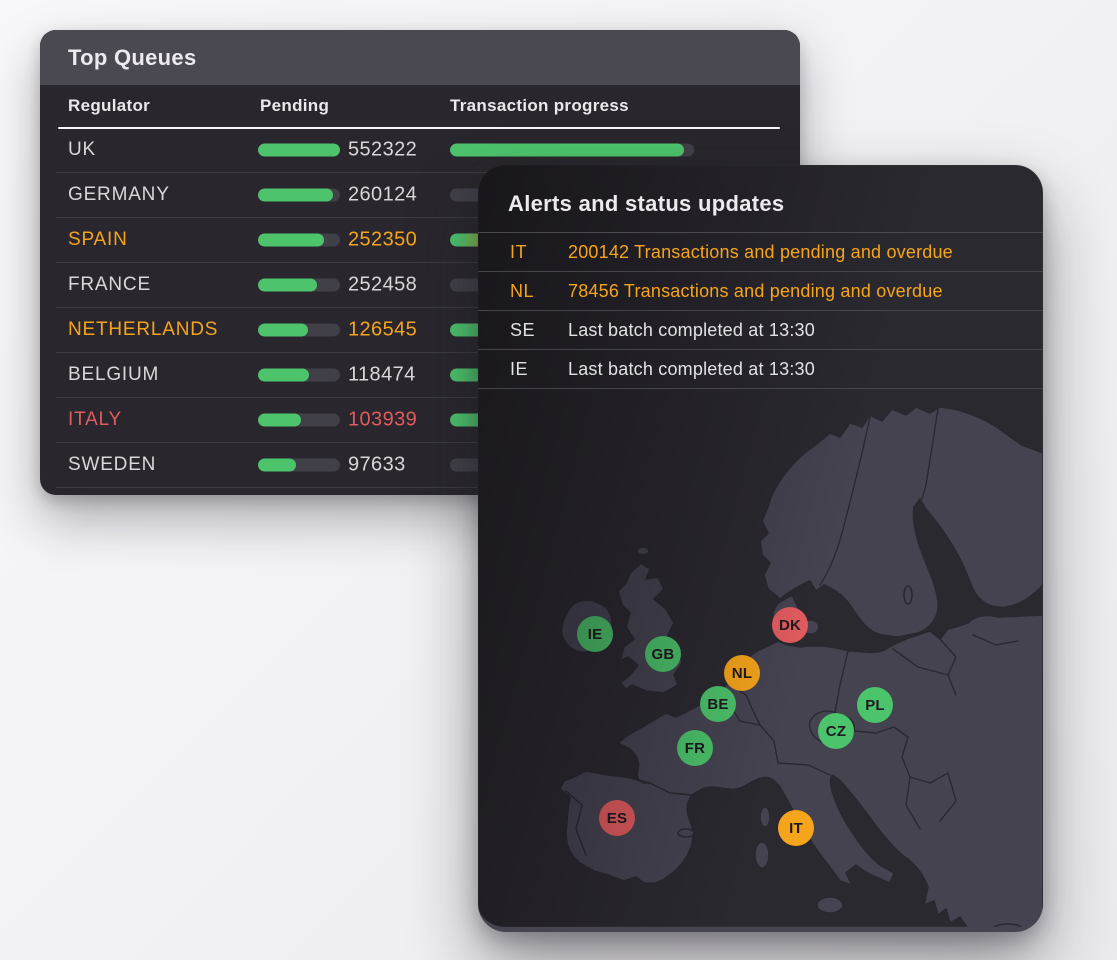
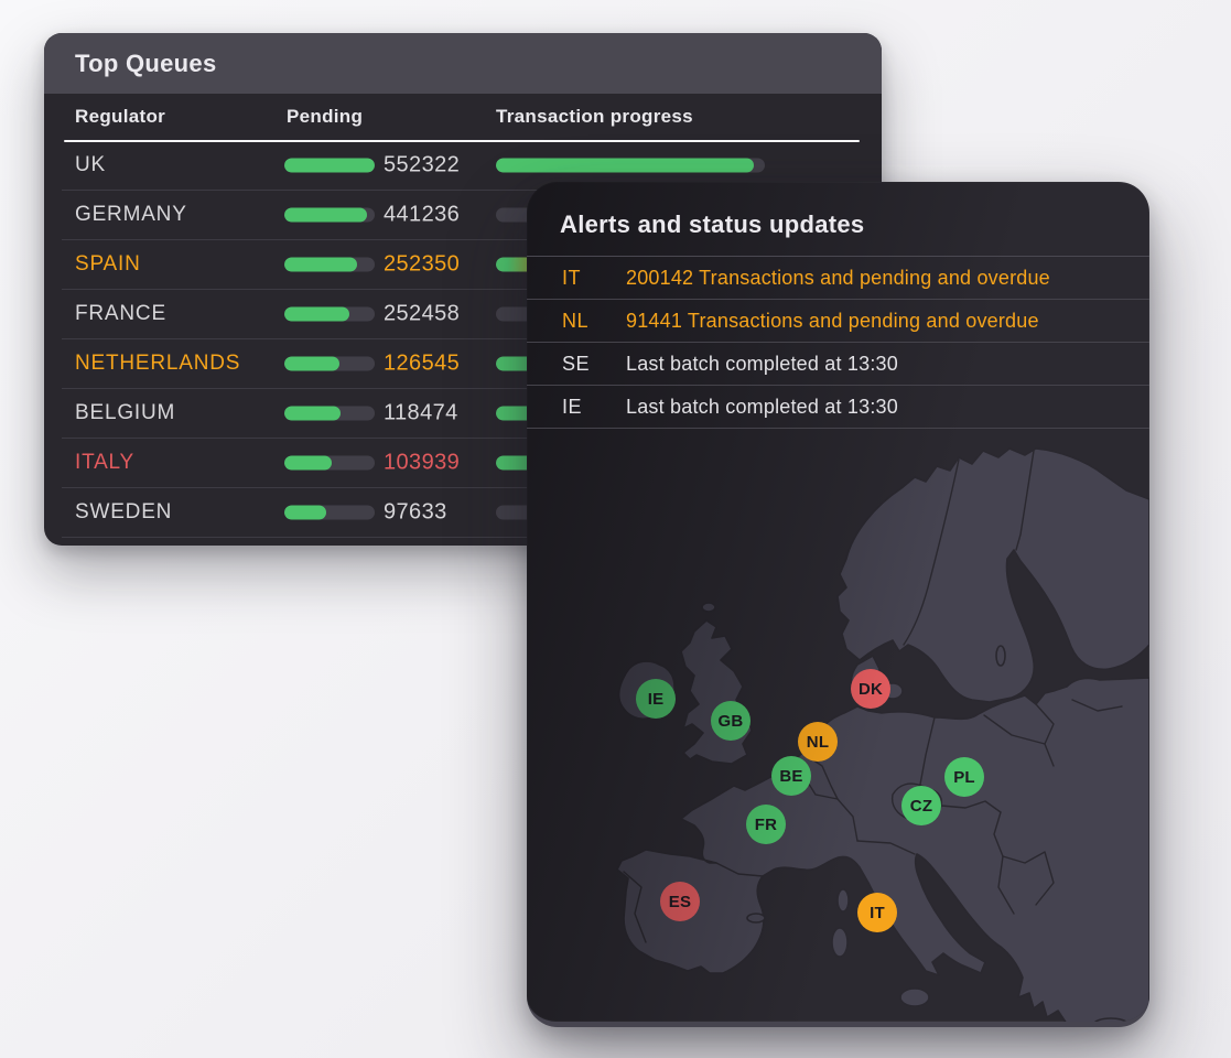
  Top Queues
  Regulator
  Pending
  Transaction progress
  UK
  552322
  GERMANY
- 260124
+ 441236
  SPAIN
  252350
  FRANCE
  252458
  NETHERLANDS
  126545
  BELGIUM
  118474
  ITALY
  103939
  SWEDEN
  97633
  Alerts and status updates
  IT
  200142 Transactions and pending and overdue
  NL
- 78456 Transactions and pending and overdue
+ 91441 Transactions and pending and overdue
  SE
  Last batch completed at 13:30
  IE
  Last batch completed at 13:30
